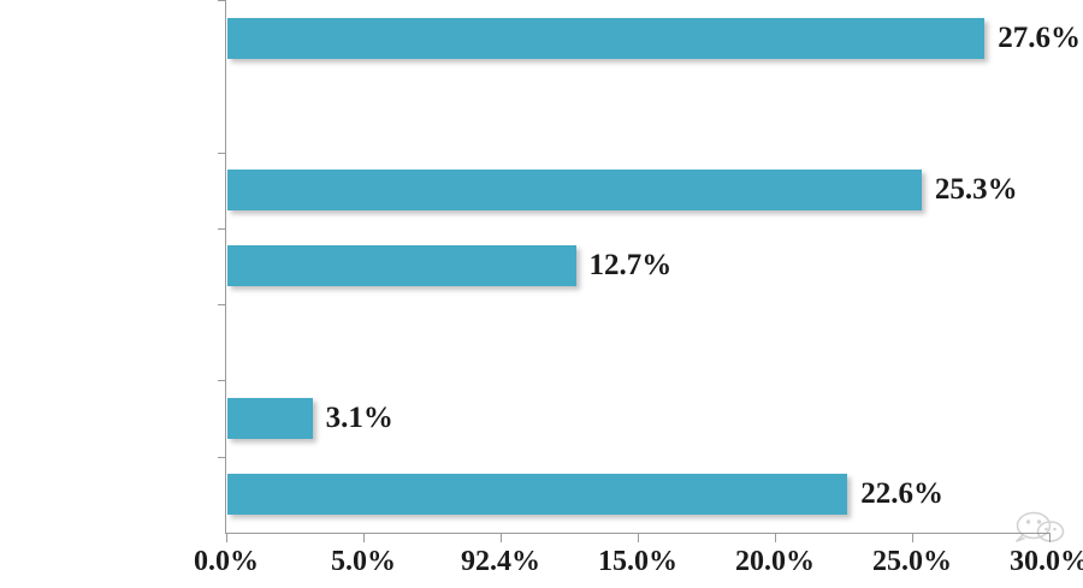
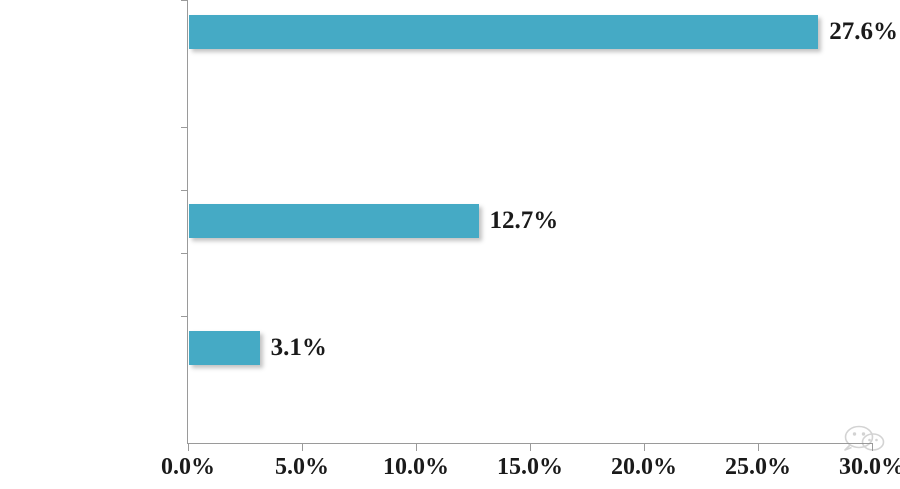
  27.6%
- 25.3%
  12.7%
  3.1%
- 22.6%
  0.0%
  5.0%
- 92.4%
+ 10.0%
  15.0%
  20.0%
  25.0%
  30.0%
